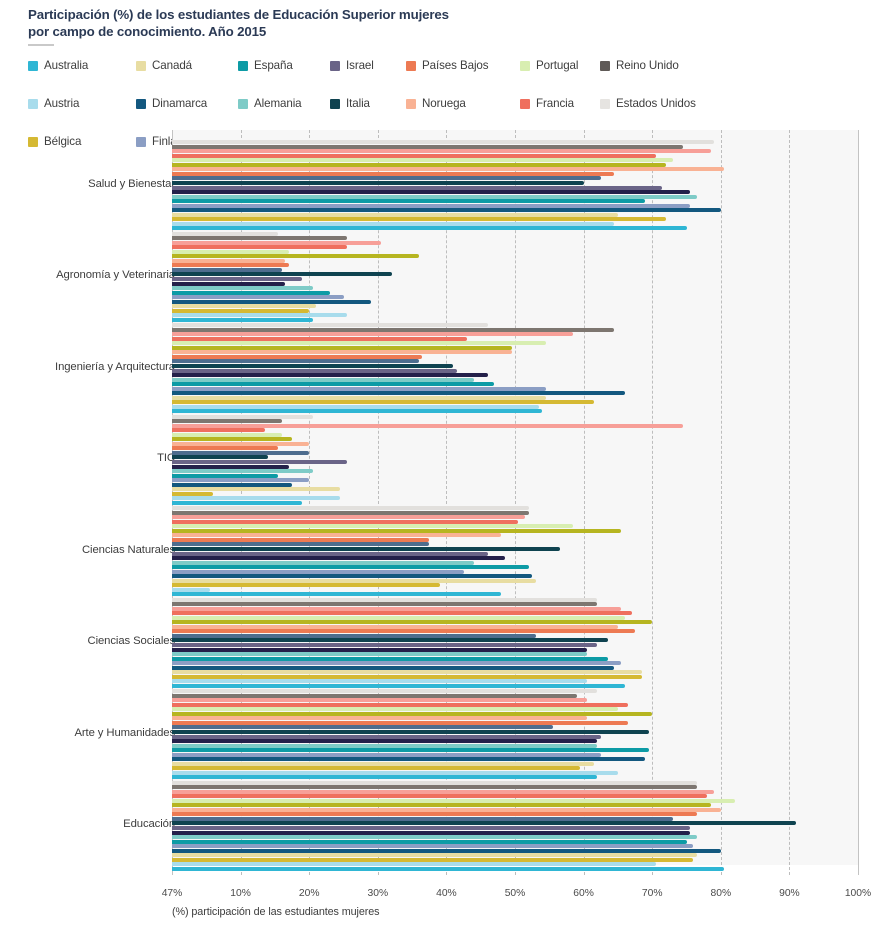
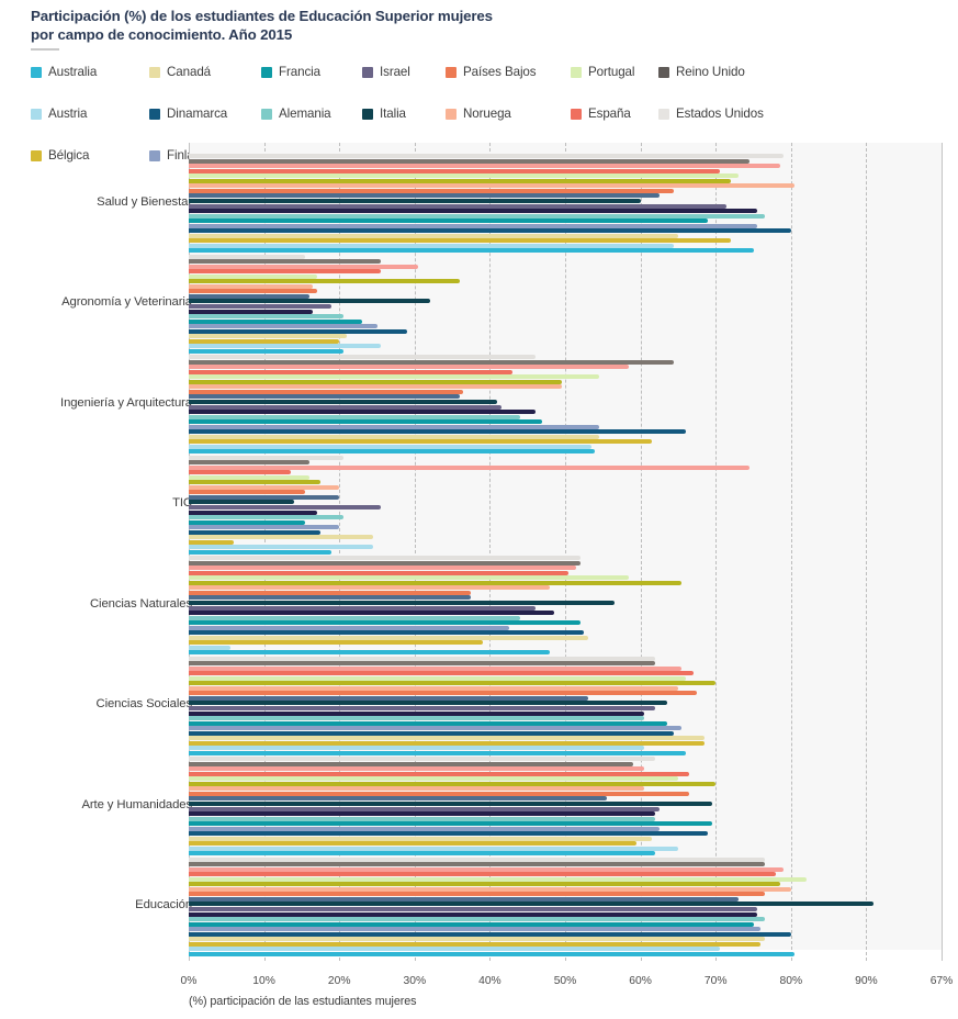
  Participación (%) de los estudiantes de Educación Superior mujeres por campo de conocimiento. Año 2015
  Australia
  Canadá
- España
+ Francia
  Israel
  Países Bajos
  Portugal
  Reino Unido
  Austria
  Dinamarca
  Alemania
  Italia
  Noruega
- Francia
+ España
  Estados Unidos
  Bélgica
- 47%
+ 0%
  10%
  20%
  30%
  40%
  50%
  60%
  70%
  80%
  90%
- 100%
+ 67%
  (%) participación de las estudiantes mujeres
  Salud y Bienesta
  Agronomía y Veterinari
  Ingeniería y Arquitectur
  TIC
  Ciencias Naturale
  Ciencias Sociale
  Arte y Humanidade
  Educació
